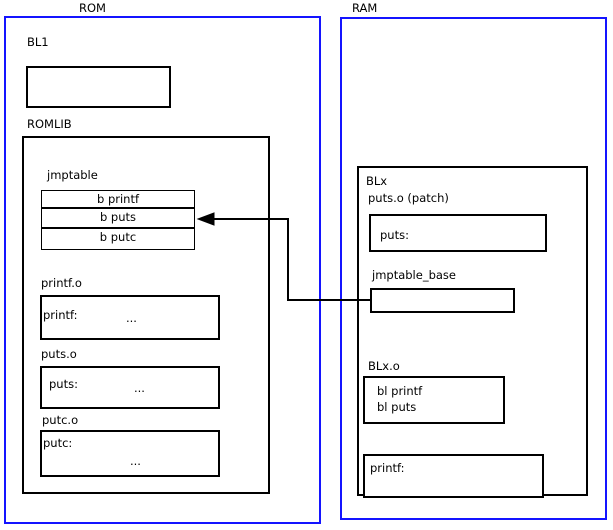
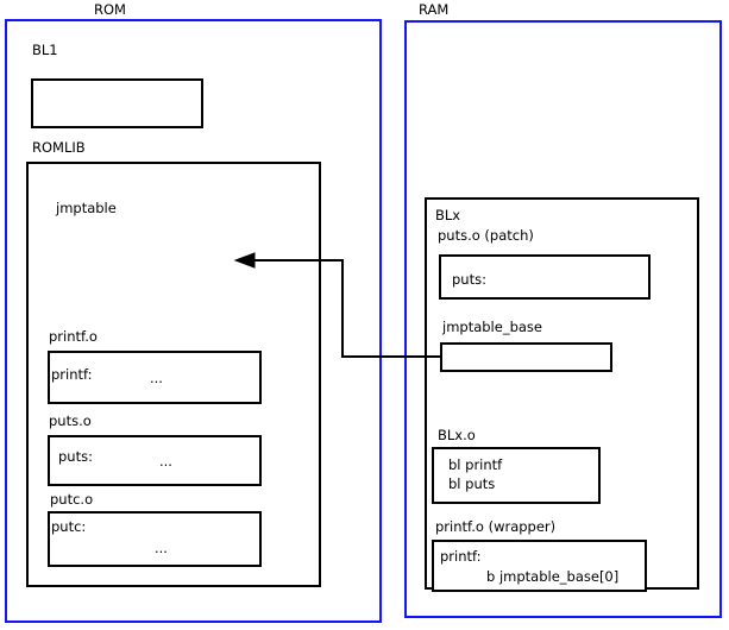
  ROM
  BL1
  ROMLIB
  jmptable
- b printf
- b puts
- b putc
  printf.o
  printf:
  ...
  puts.o
  puts:
  ...
  putc.o
  putc:
  ...
  RAM
  BLx
  puts.o (patch)
  puts:
  jmptable_base
  BLx.o
  bl printf
  bl puts
+ printf.o (wrapper)
  printf:
+ b jmptable_base[0]
